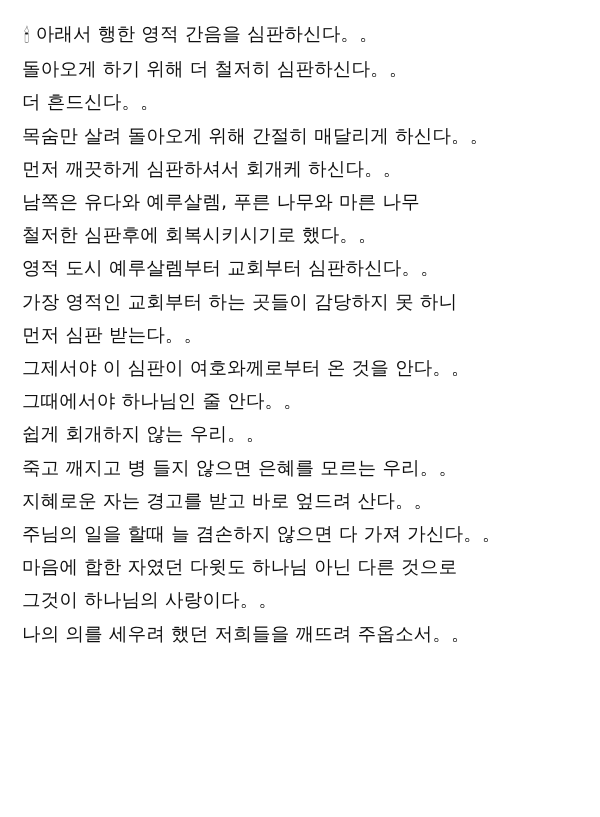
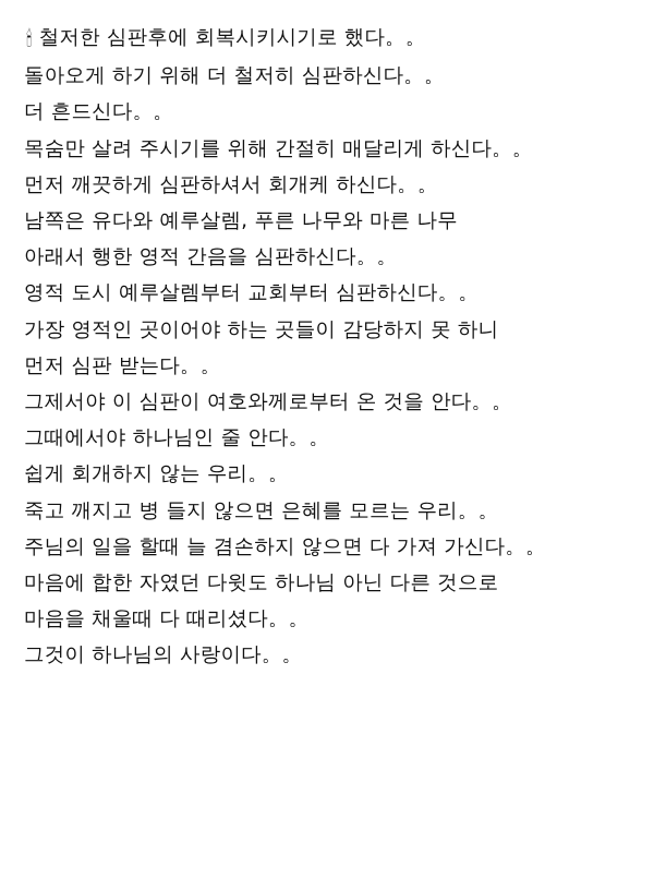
- 🕯 아래서 행한 영적 간음을 심판하신다。。
+ 🕯 철저한 심판후에 회복시키시기로 했다。。
  돌아오게 하기 위해 더 철저히 심판하신다。。
  더 흔드신다。。
- 목숨만 살려 돌아오게 위해 간절히 매달리게 하신다。。
+ 목숨만 살려 주시기를 위해 간절히 매달리게 하신다。。
  먼저 깨끗하게 심판하셔서 회개케 하신다。。
  남쪽은 유다와 예루살렘, 푸른 나무와 마른 나무
- 철저한 심판후에 회복시키시기로 했다。。
+ 아래서 행한 영적 간음을 심판하신다。。
  영적 도시 예루살렘부터 교회부터 심판하신다。。
- 가장 영적인 교회부터 하는 곳들이 감당하지 못 하니
+ 가장 영적인 곳이어야 하는 곳들이 감당하지 못 하니
  먼저 심판 받는다。。
  그제서야 이 심판이 여호와께로부터 온 것을 안다。。
  그때에서야 하나님인 줄 안다。。
  쉽게 회개하지 않는 우리。。
  죽고 깨지고 병 들지 않으면 은혜를 모르는 우리。。
- 지혜로운 자는 경고를 받고 바로 엎드려 산다。。
  주님의 일을 할때 늘 겸손하지 않으면 다 가져 가신다。。
  마음에 합한 자였던 다윗도 하나님 아닌 다른 것으로
+ 마음을 채울때 다 때리셨다。。
  그것이 하나님의 사랑이다。。
- 나의 의를 세우려 했던 저희들을 깨뜨려 주옵소서。。
